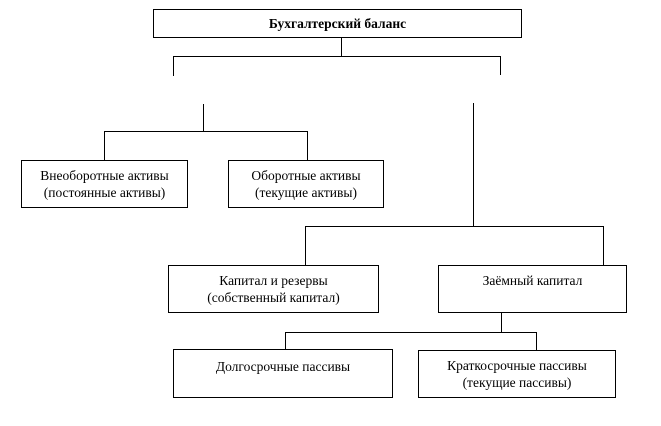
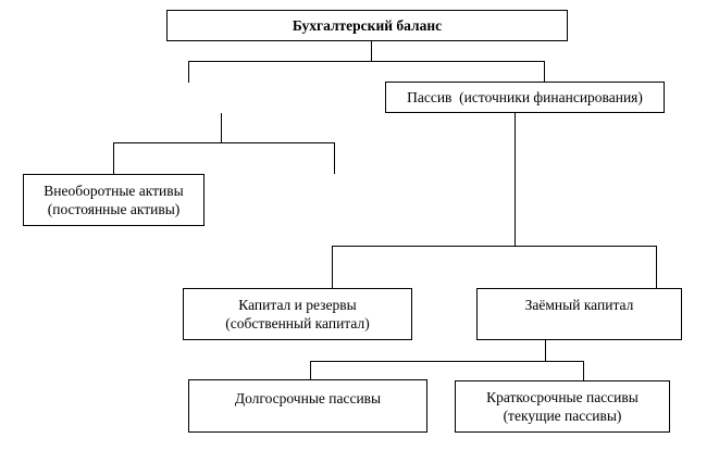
  Бухгалтерский баланс
+ Пассив (источники финансирования)
  Внеоборотные активы
  (постоянные активы)
- Оборотные активы
- (текущие активы)
  Капитал и резервы
  (собственный капитал)
  Заёмный капитал
  Долгосрочные пассивы
  Краткосрочные пассивы
  (текущие пассивы)
